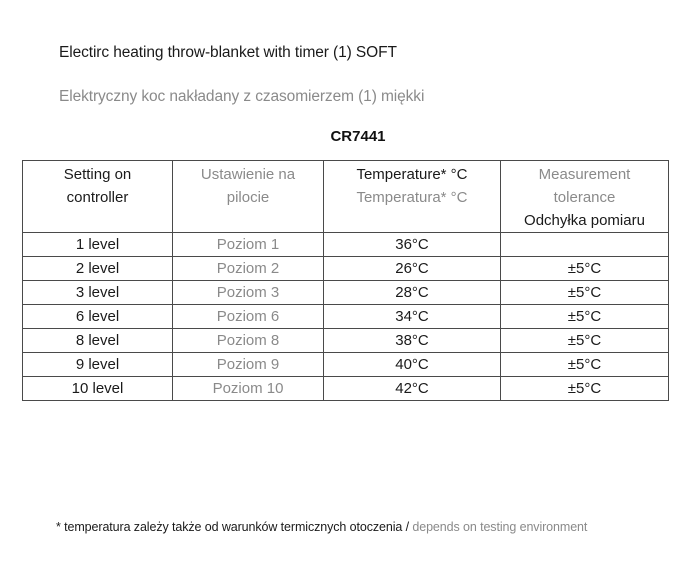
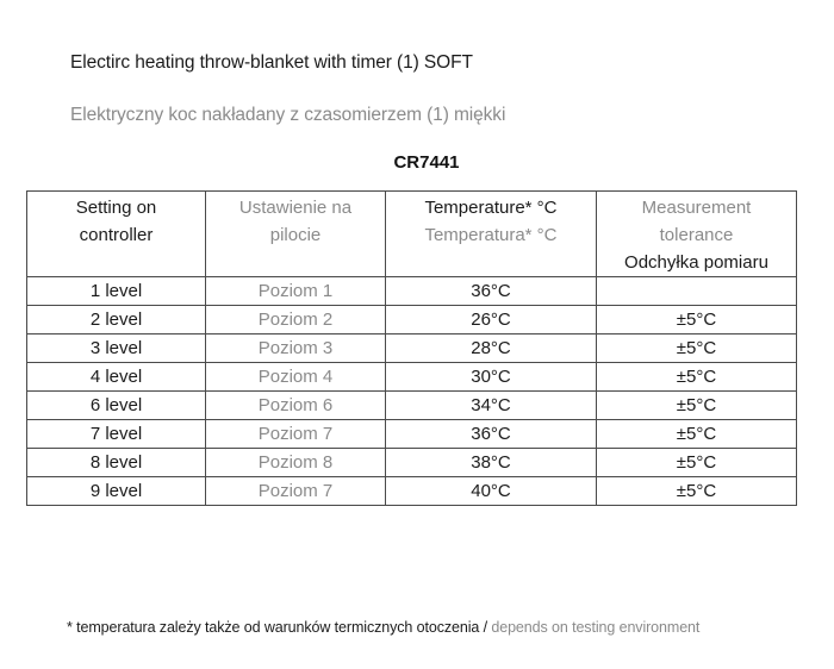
  Electirc heating throw-blanket with timer (1) SOFT
  Elektryczny koc nakładany z czasomierzem (1) miękki
  CR7441
  Setting on controller	Ustawienie na pilocie	Temperature* °C Temperatura* °C	Measurement tolerance Odchyłka pomiaru
  1 level	Poziom 1	36°C
  2 level	Poziom 2	26°C	±5°C
  3 level	Poziom 3	28°C	±5°C
+ 4 level	Poziom 4	30°C	±5°C
  6 level	Poziom 6	34°C	±5°C
+ 7 level	Poziom 7	36°C	±5°C
  8 level	Poziom 8	38°C	±5°C
- 9 level	Poziom 9	40°C	±5°C
+ 9 level	Poziom 7	40°C	±5°C
- 10 level	Poziom 10	42°C	±5°C
  * temperatura zależy także od warunków termicznych otoczenia / depends on testing environment
